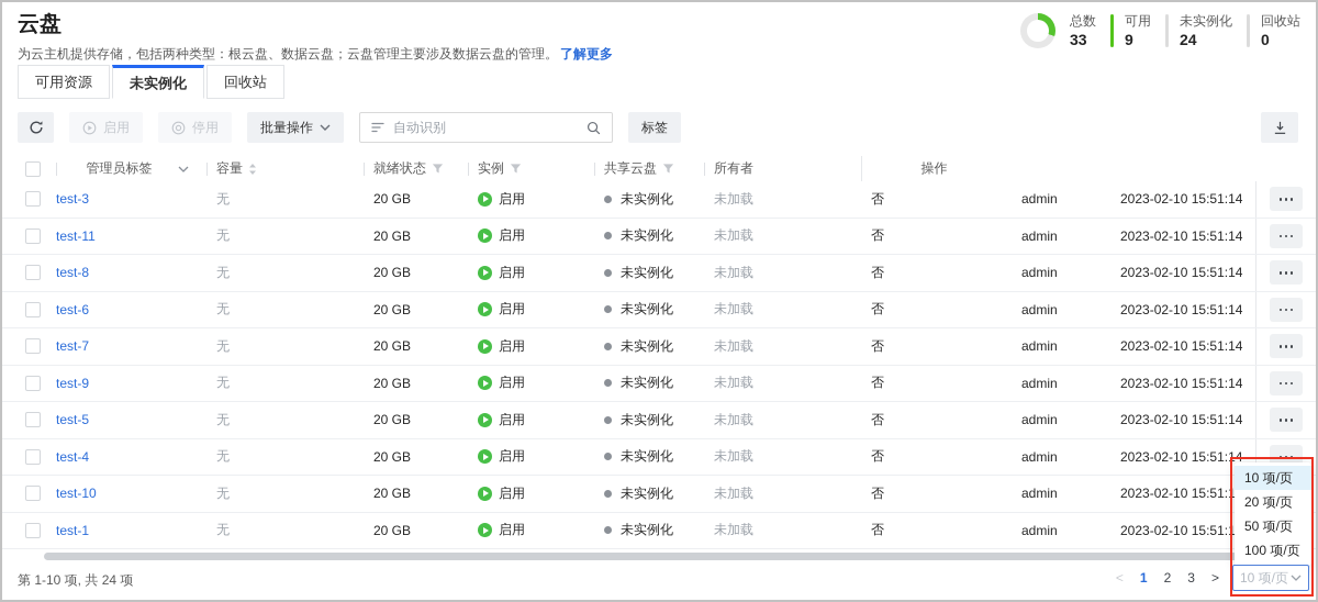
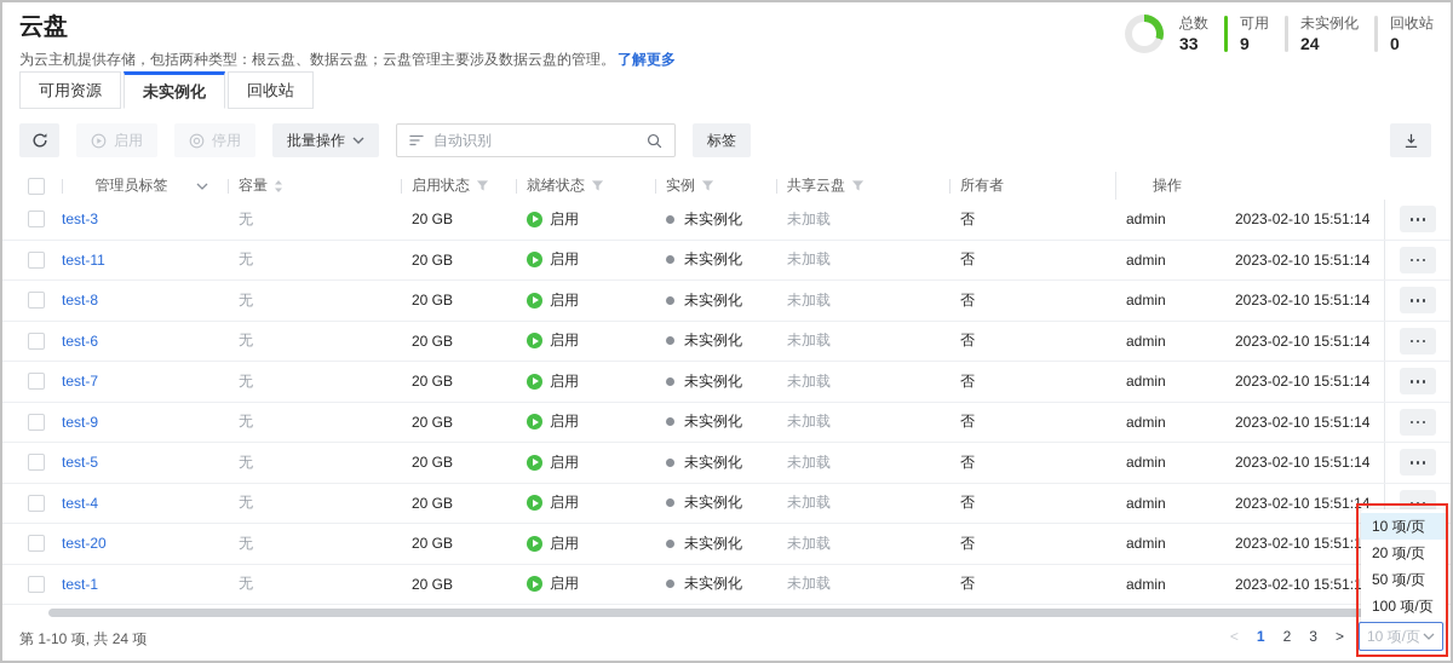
  云盘
  为云主机提供存储，包括两种类型：根云盘、数据云盘；云盘管理主要涉及数据云盘的管理。 了解更多
  总数
  33
  可用
  9
  未实例化
  24
  回收站
  0
  可用资源
  未实例化
  回收站
  启用
  停用
  批量操作
  自动识别
  标签
  管理员标签
  容量
+ 启用状态
  就绪状态
  实例
  共享云盘
  所有者
  操作
  test-3
  无
  20 GB
  启用
  未实例化
  未加载
  否
  admin
  2023-02-10 15:51:14
  test-11
  无
  20 GB
  启用
  未实例化
  未加载
  否
  admin
  2023-02-10 15:51:14
  test-8
  无
  20 GB
  启用
  未实例化
  未加载
  否
  admin
  2023-02-10 15:51:14
  test-6
  无
  20 GB
  启用
  未实例化
  未加载
  否
  admin
  2023-02-10 15:51:14
  test-7
  无
  20 GB
  启用
  未实例化
  未加载
  否
  admin
  2023-02-10 15:51:14
  test-9
  无
  20 GB
  启用
  未实例化
  未加载
  否
  admin
  2023-02-10 15:51:14
  test-5
  无
  20 GB
  启用
  未实例化
  未加载
  否
  admin
  2023-02-10 15:51:14
  test-4
  无
  20 GB
  启用
  未实例化
  未加载
  否
  admin
  2023-02-10 15:51:14
- test-10
+ test-20
  无
  20 GB
  启用
  未实例化
  未加载
  否
  admin
  2023-02-10 15:51:1
  test-1
  无
  20 GB
  启用
  未实例化
  未加载
  否
  admin
  2023-02-10 15:51:1
  第 1-10 项, 共 24 项
  <
  1
  2
  3
  >
  10 项/页
  10 项/页
  20 项/页
  50 项/页
  100 项/页
